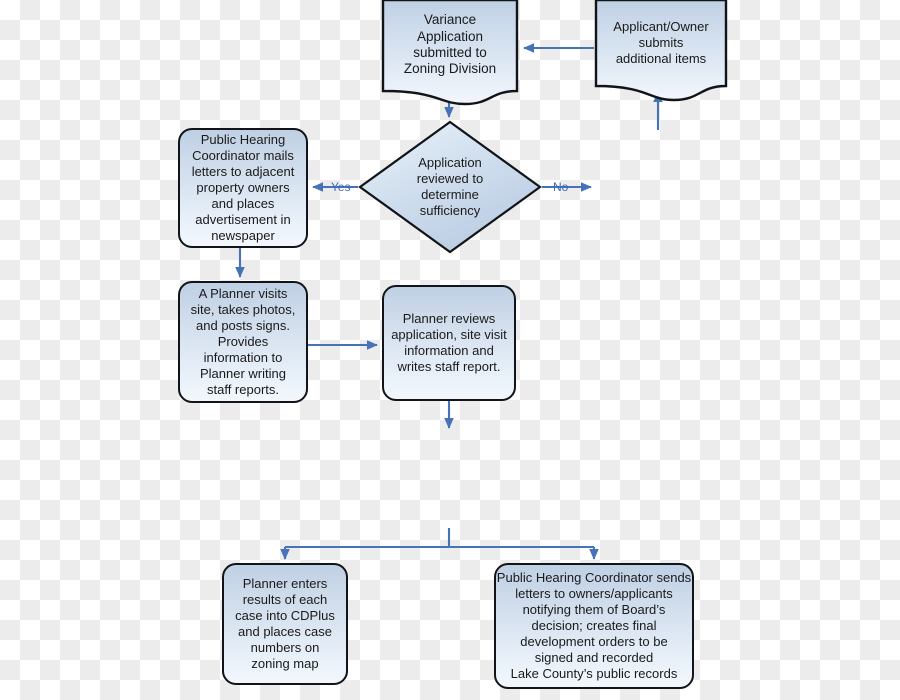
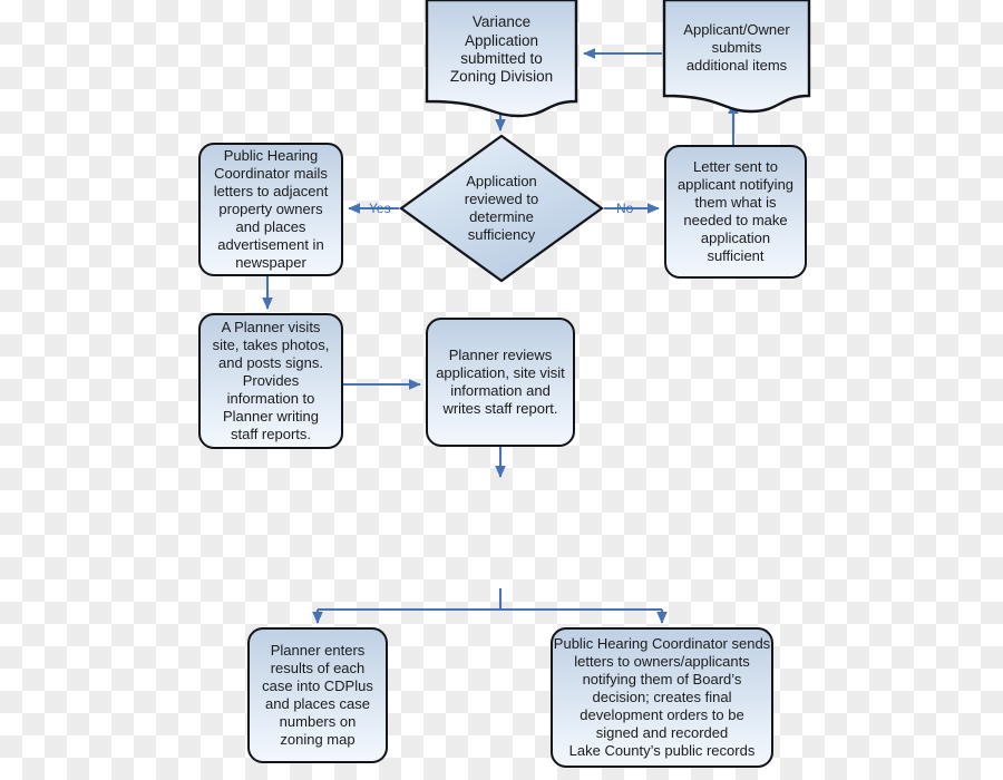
  Yes
  No
  Variance
  Application
  submitted to
  Zoning Division
  Applicant/Owner
  submits
  additional items
  Application
  reviewed to
  determine
  sufficiency
  Public Hearing
  Coordinator mails
  letters to adjacent
  property owners
  and places
  advertisement in
  newspaper
+ Letter sent to
+ applicant notifying
+ them what is
+ needed to make
+ application
+ sufficient
  A Planner visits
  site, takes photos,
  and posts signs.
  Provides
  information to
  Planner writing
  staff reports.
  Planner reviews
  application, site visit
  information and
  writes staff report.
  Planner enters
  results of each
  case into CDPlus
  and places case
  numbers on
  zoning map
  Public Hearing Coordinator sends
  letters to owners/applicants
  notifying them of Board’s
  decision; creates final
  development orders to be
  signed and recorded
  Lake County’s public records
